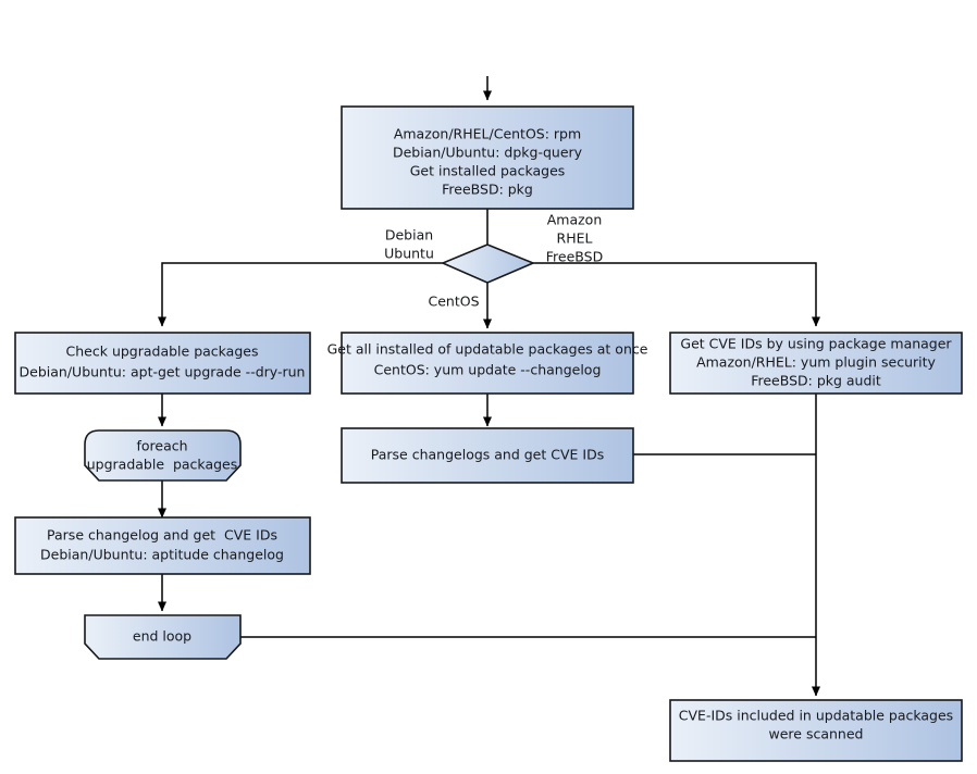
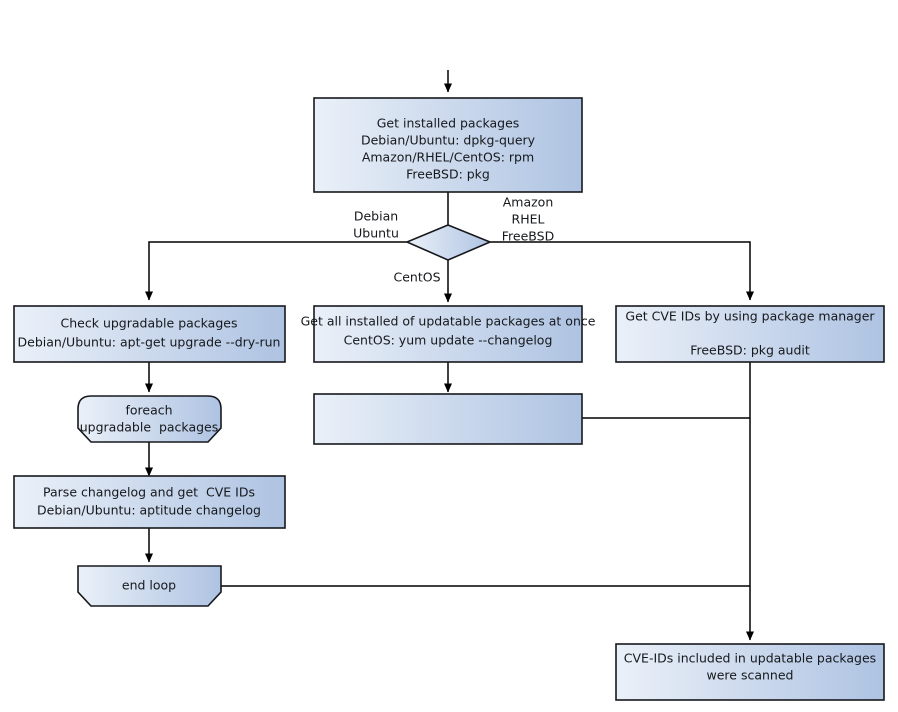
- Amazon/RHEL/CentOS: rpm
+ Get installed packages
  Debian/Ubuntu: dpkg-query
- Get installed packages
+ Amazon/RHEL/CentOS: rpm
  FreeBSD: pkg
  Debian
  Ubuntu
  Amazon
  RHEL
  FreeBSD
  CentOS
  Check upgradable packages
  Debian/Ubuntu: apt-get upgrade --dry-run
  Get all installed of updatable packages at once
  CentOS: yum update --changelog
  Get CVE IDs by using package manager
- Amazon/RHEL: yum plugin security
  FreeBSD: pkg audit
  foreach
  upgradable packages
  Parse changelog and get CVE IDs
  Debian/Ubuntu: aptitude changelog
- Parse changelogs and get CVE IDs
  end loop
  CVE-IDs included in updatable packages
  were scanned
